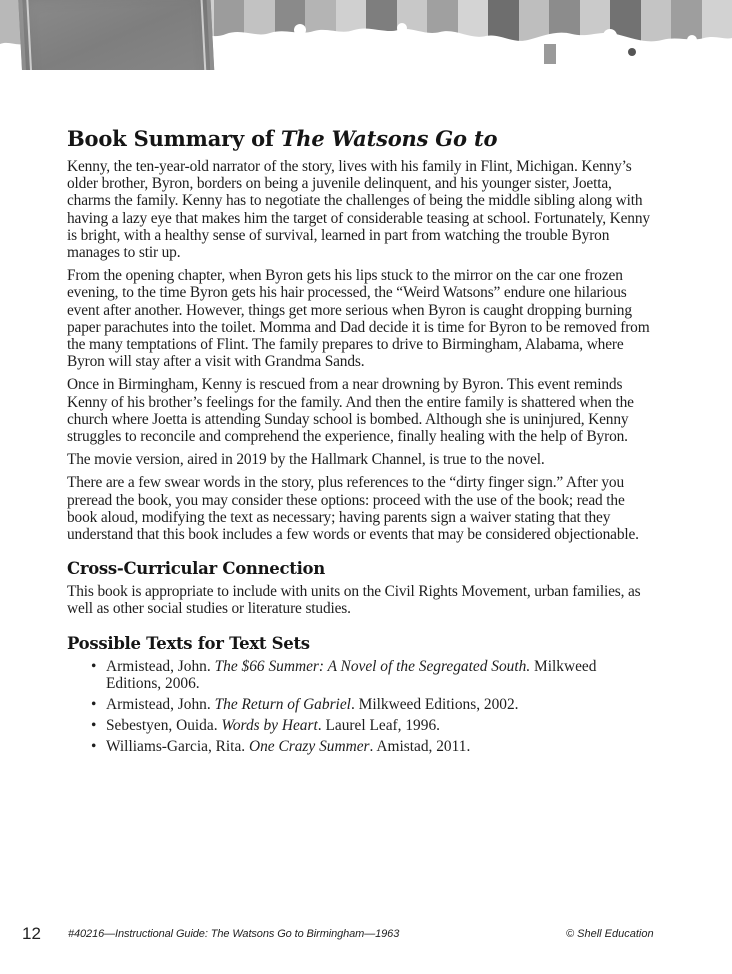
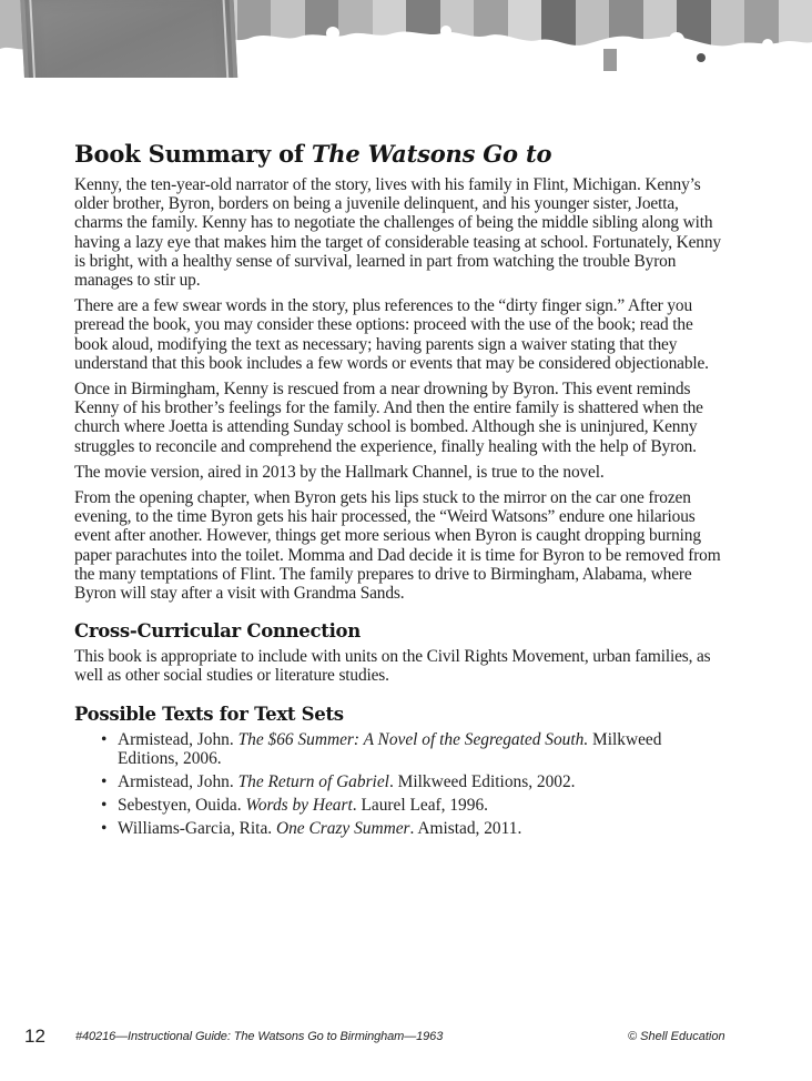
  Book Summary of The Watsons Go to
  Kenny, the ten-year-old narrator of the story, lives with his family in Flint, Michigan. Kenny’s older brother, Byron, borders on being a juvenile delinquent, and his younger sister, Joetta, charms the family. Kenny has to negotiate the challenges of being the middle sibling along with having a lazy eye that makes him the target of considerable teasing at school. Fortunately, Kenny is bright, with a healthy sense of survival, learned in part from watching the trouble Byron manages to stir up.
- From the opening chapter, when Byron gets his lips stuck to the mirror on the car one frozen evening, to the time Byron gets his hair processed, the “Weird Watsons” endure one hilarious event after another. However, things get more serious when Byron is caught dropping burning paper parachutes into the toilet. Momma and Dad decide it is time for Byron to be removed from the many temptations of Flint. The family prepares to drive to Birmingham, Alabama, where Byron will stay after a visit with Grandma Sands.
+ There are a few swear words in the story, plus references to the “dirty finger sign.” After you preread the book, you may consider these options: proceed with the use of the book; read the book aloud, modifying the text as necessary; having parents sign a waiver stating that they understand that this book includes a few words or events that may be considered objectionable.
  Once in Birmingham, Kenny is rescued from a near drowning by Byron. This event reminds Kenny of his brother’s feelings for the family. And then the entire family is shattered when the church where Joetta is attending Sunday school is bombed. Although she is uninjured, Kenny struggles to reconcile and comprehend the experience, finally healing with the help of Byron.
- The movie version, aired in 2019 by the Hallmark Channel, is true to the novel.
+ The movie version, aired in 2013 by the Hallmark Channel, is true to the novel.
- There are a few swear words in the story, plus references to the “dirty finger sign.” After you preread the book, you may consider these options: proceed with the use of the book; read the book aloud, modifying the text as necessary; having parents sign a waiver stating that they understand that this book includes a few words or events that may be considered objectionable.
+ From the opening chapter, when Byron gets his lips stuck to the mirror on the car one frozen evening, to the time Byron gets his hair processed, the “Weird Watsons” endure one hilarious event after another. However, things get more serious when Byron is caught dropping burning paper parachutes into the toilet. Momma and Dad decide it is time for Byron to be removed from the many temptations of Flint. The family prepares to drive to Birmingham, Alabama, where Byron will stay after a visit with Grandma Sands.
  Cross-Curricular Connection
  This book is appropriate to include with units on the Civil Rights Movement, urban families, as well as other social studies or literature studies.
  Possible Texts for Text Sets
  •
  Armistead, John. The $66 Summer: A Novel of the Segregated South. Milkweed Editions, 2006.
  •
  Armistead, John. The Return of Gabriel. Milkweed Editions, 2002.
  •
  Sebestyen, Ouida. Words by Heart. Laurel Leaf, 1996.
  •
  Williams-Garcia, Rita. One Crazy Summer. Amistad, 2011.
  12
  #40216—Instructional Guide: The Watsons Go to Birmingham—1963
  © Shell Education
